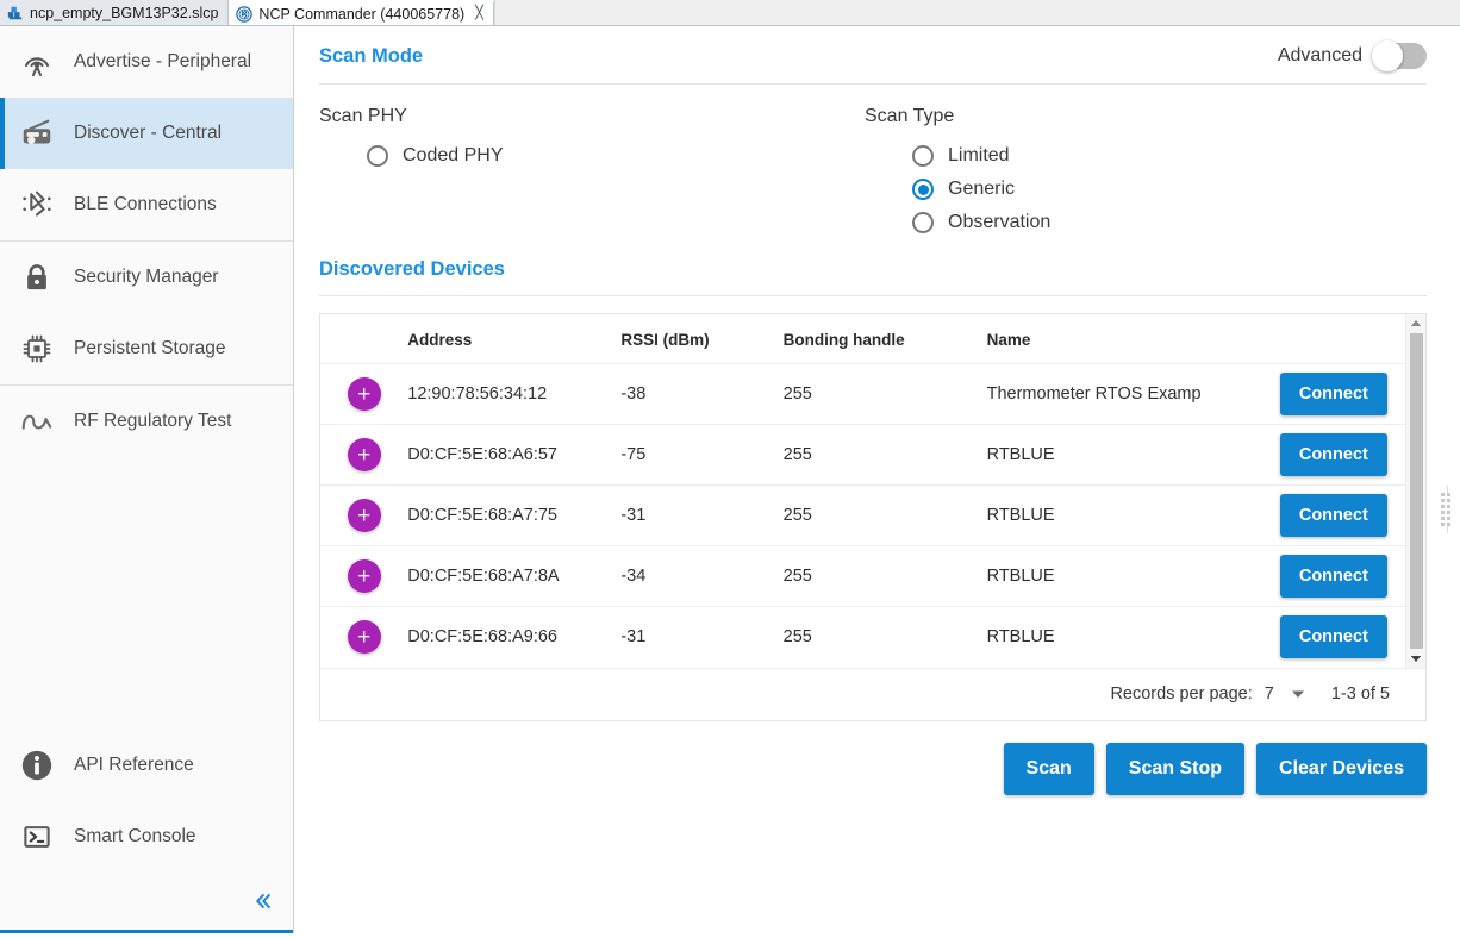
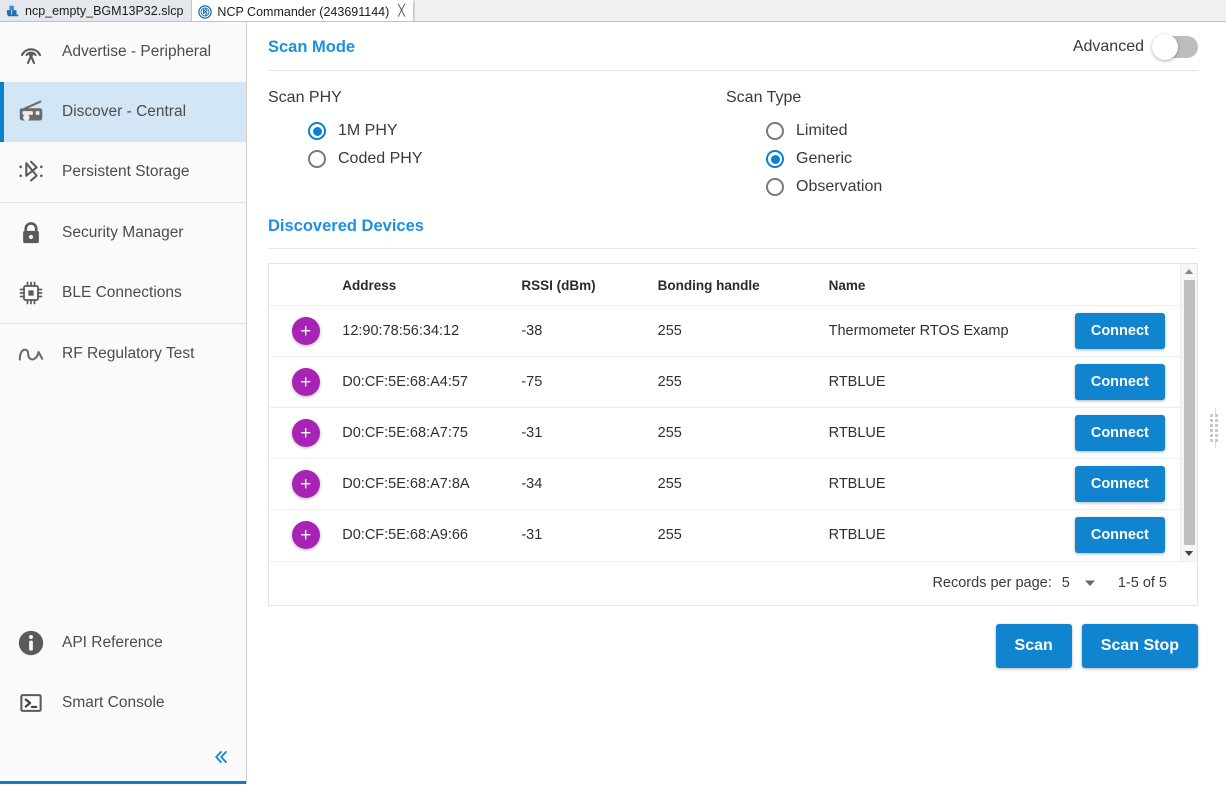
  ncp_empty_BGM13P32.slcp
- NCP Commander (440065778)
+ NCP Commander (243691144)
  ╳
  Advertise - Peripheral
  Discover - Central
- BLE Connections
+ Persistent Storage
  Security Manager
- Persistent Storage
+ BLE Connections
  RF Regulatory Test
  API Reference
  Smart Console
  Scan Mode
  Advanced
  Scan PHY
+ 1M PHY
  Coded PHY
  Scan Type
  Limited
  Generic
  Observation
  Discovered Devices
  	Address	RSSI (dBm)	Bonding handle	Name
  +	12:90:78:56:34:12	-38	255	Thermometer RTOS Examp	Connect
- +	D0:CF:5E:68:A6:57	-75	255	RTBLUE	Connect
+ +	D0:CF:5E:68:A4:57	-75	255	RTBLUE	Connect
  +	D0:CF:5E:68:A7:75	-31	255	RTBLUE	Connect
  +	D0:CF:5E:68:A7:8A	-34	255	RTBLUE	Connect
  +	D0:CF:5E:68:A9:66	-31	255	RTBLUE	Connect
  Records per page:
- 7
+ 5
- 1-3 of 5
+ 1-5 of 5
  Scan
  Scan Stop
- Clear Devices
